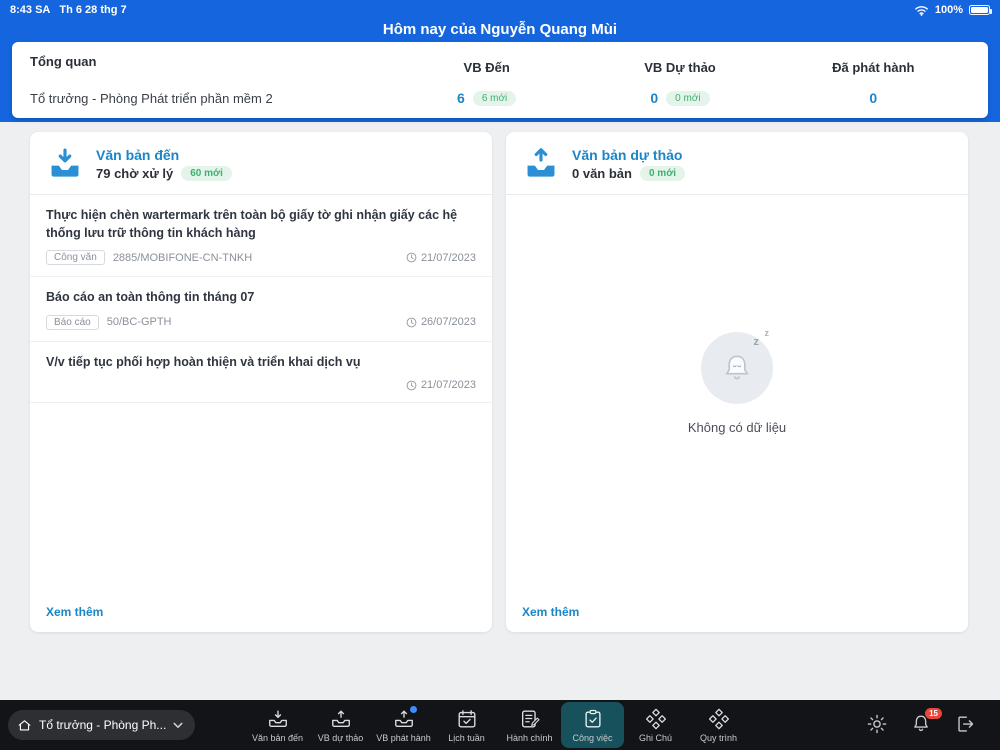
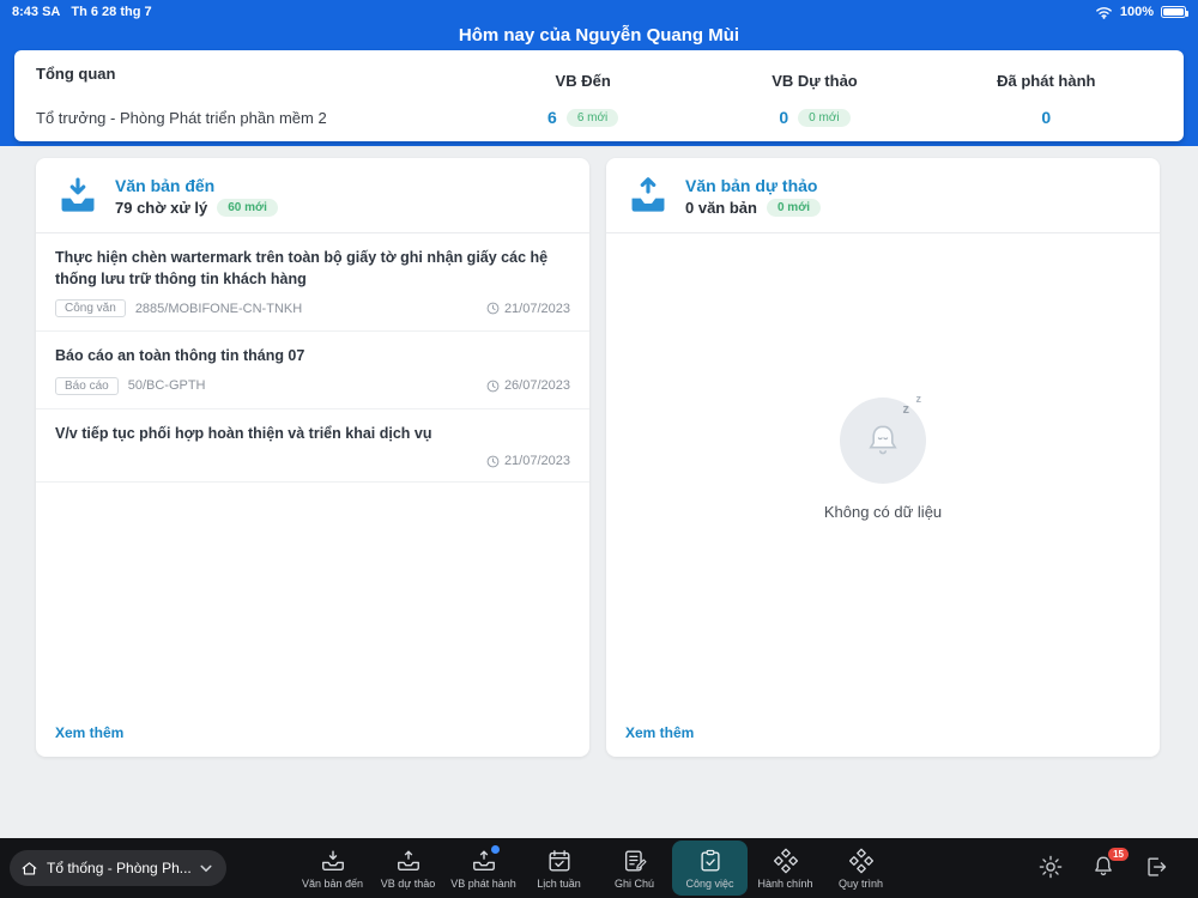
  8:43 SA
  Th 6 28 thg 7
  100%
  Hôm nay của Nguyễn Quang Mùi
  Tổng quan
  Tổ trưởng - Phòng Phát triển phần mềm 2
  VB Đến
  6
  6 mới
  VB Dự thảo
  0
  0 mới
  Đã phát hành
  0
  Văn bản đến
  79 chờ xử lý
  60 mới
  Thực hiện chèn wartermark trên toàn bộ giấy tờ ghi nhận giấy các hệ thống lưu trữ thông tin khách hàng
  Công văn
  2885/MOBIFONE-CN-TNKH
  21/07/2023
  Báo cáo an toàn thông tin tháng 07
  Báo cáo
  50/BC-GPTH
  26/07/2023
  V/v tiếp tục phối hợp hoàn thiện và triển khai dịch vụ
  21/07/2023
  Xem thêm
  Văn bản dự thảo
  0 văn bản
  0 mới
  z
  z
  Không có dữ liệu
  Xem thêm
- Tổ trưởng - Phòng Ph...
+ Tổ thống - Phòng Ph...
  Văn bản đến
  VB dự thảo
  VB phát hành
  Lịch tuần
- Hành chính
+ Ghi Chú
  Công việc
- Ghi Chú
+ Hành chính
  Quy trình
  15
